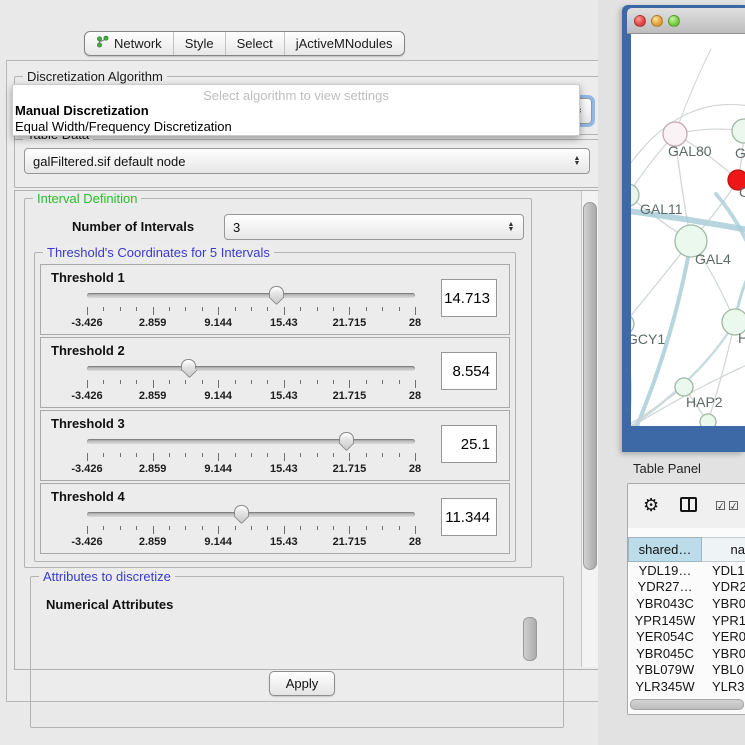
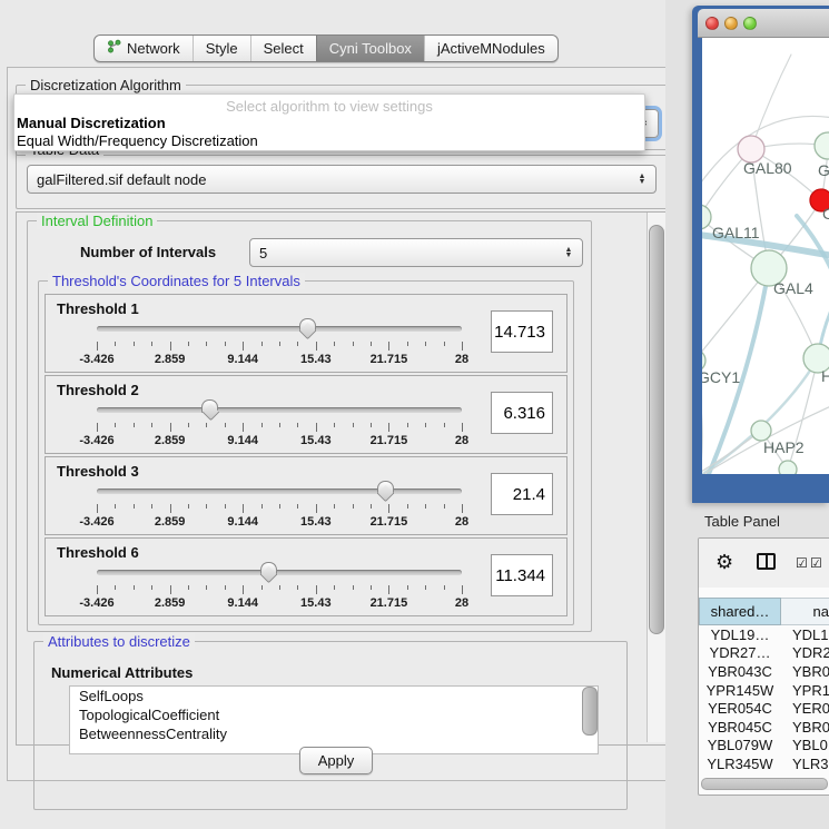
  Network
  Style
  Select
+ Cyni Toolbox
  jActiveMNodules
  Discretization Algorithm
  galFiltered.sif default node
  Select algorithm to view settings
  Manual Discretization
  Equal Width/Frequency Discretization
  Interval Definition
  Number of Intervals
- 3
+ 5
  Threshold's Coordinates for 5 Intervals
  Threshold 1
  -3.426
  2.859
  9.144
  15.43
  21.715
  28
  14.713
  Threshold 2
  -3.426
  2.859
  9.144
  15.43
  21.715
  28
- 8.554
+ 6.316
  Threshold 3
  -3.426
  2.859
  9.144
  15.43
  21.715
  28
- 25.1
+ 21.4
- Threshold 4
+ Threshold 6
  -3.426
  2.859
  9.144
  15.43
  21.715
  28
  11.344
  Attributes to discretize
  Numerical Attributes
+ SelfLoops
+ TopologicalCoefficient
+ BetweennessCentrality
  Apply
  GAL80
  GAL11
  C
  GAL4
  GCY1
  H
  HAP2
  Table Panel
  ⚙
  ☑
  ☑
  shared…
  na
  YDL19…
  YDL1
  YDR27…
  YDR2
  YBR043C
  YBR0
  YPR145W
  YPR1
  YER054C
  YER0
  YBR045C
  YBR0
  YBL079W
  YBL0
  YLR345W
  YLR3
